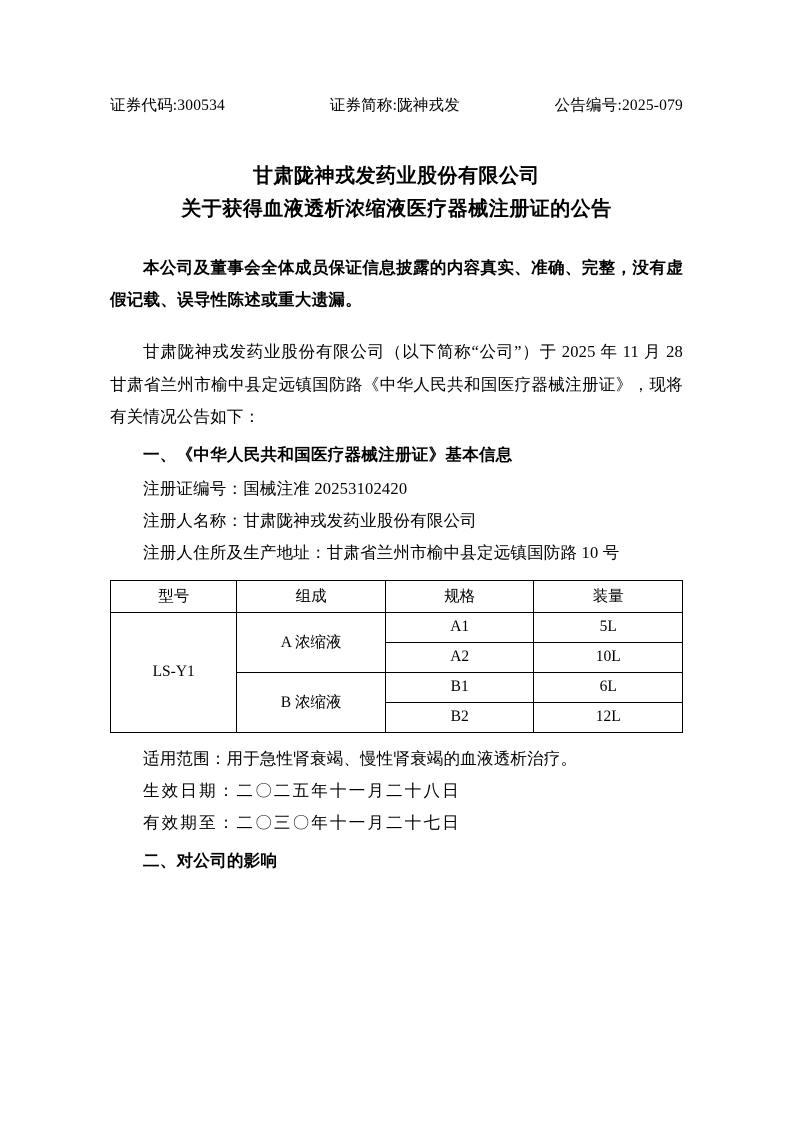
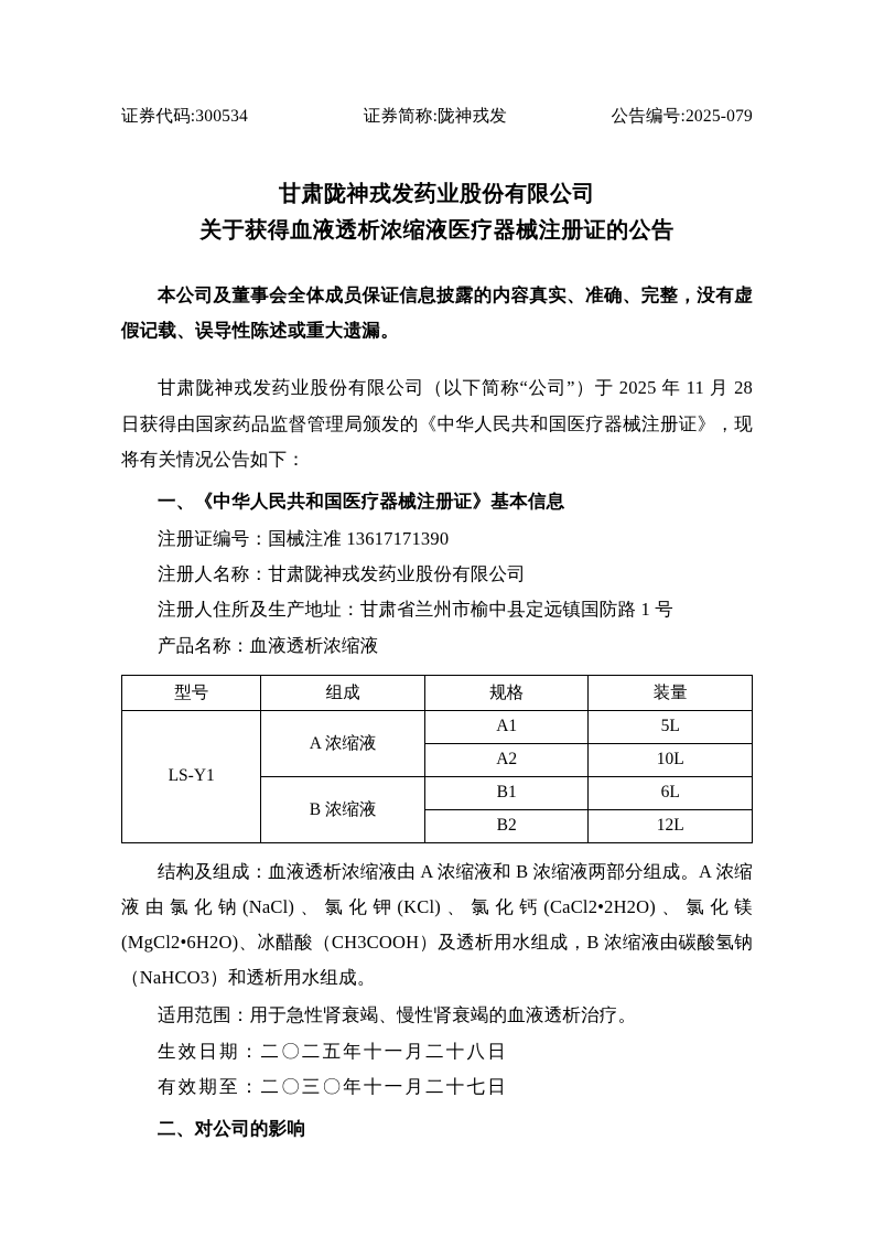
  证券代码:300534
  证券简称:陇神戎发
  公告编号:2025-079
  甘肃陇神戎发药业股份有限公司
  关于获得血液透析浓缩液医疗器械注册证的公告
  本公司及董事会全体成员保证信息披露的内容真实、准确、完整，没有虚假记载、误导性陈述或重大遗漏。
- 甘肃陇神戎发药业股份有限公司（以下简称“公司”）于 2025 年 11 月 28 甘肃省兰州市榆中县定远镇国防路《中华人民共和国医疗器械注册证》，现将有关情况公告如下：
+ 甘肃陇神戎发药业股份有限公司（以下简称“公司”）于 2025 年 11 月 28 日获得由国家药品监督管理局颁发的《中华人民共和国医疗器械注册证》，现将有关情况公告如下：
  一、《中华人民共和国医疗器械注册证》基本信息
- 注册证编号：国械注准 20253102420
+ 注册证编号：国械注准 13617171390
  注册人名称：甘肃陇神戎发药业股份有限公司
- 注册人住所及生产地址：甘肃省兰州市榆中县定远镇国防路 10 号
+ 注册人住所及生产地址：甘肃省兰州市榆中县定远镇国防路 1 号
+ 产品名称：血液透析浓缩液
  型号	组成	规格	装量
  LS-Y1	A 浓缩液	A1	5L
  A2	10L
  B 浓缩液	B1	6L
  B2	12L
+ 结构及组成：血液透析浓缩液由 A 浓缩液和 B 浓缩液两部分组成。A 浓缩液由氯化钠(NaCl)、氯化钾(KCl)、氯化钙(CaCl2•2H2O)、氯化镁(MgCl2•6H2O)、冰醋酸（CH3COOH）及透析用水组成，B 浓缩液由碳酸氢钠（NaHCO3）和透析用水组成。
  适用范围：用于急性肾衰竭、慢性肾衰竭的血液透析治疗。
  生效日期：二〇二五年十一月二十八日
  有效期至：二〇三〇年十一月二十七日
  二、对公司的影响
